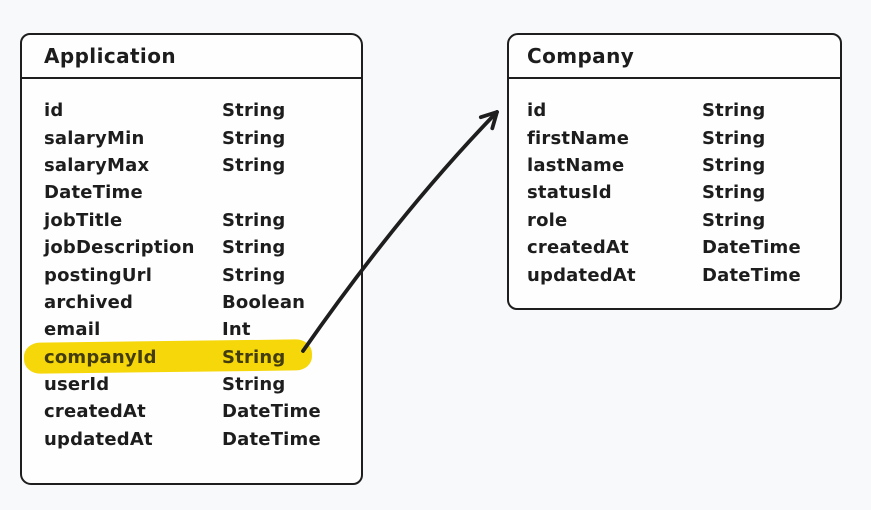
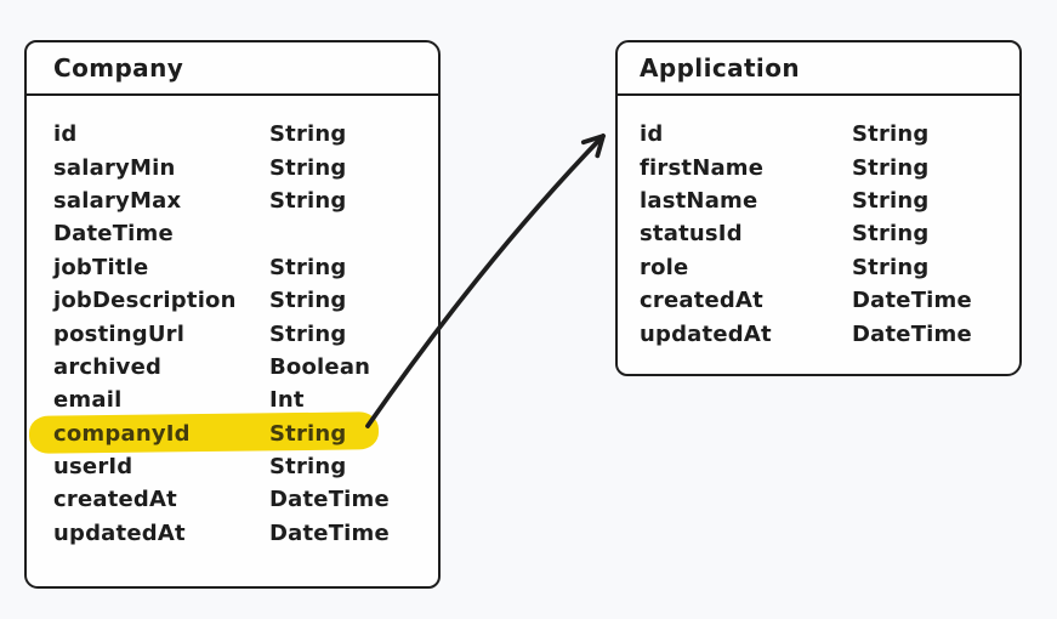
- Application
+ Company
  id
  String
  salaryMin
  String
  salaryMax
  String
  DateTime
  jobTitle
  String
  jobDescription
  String
  postingUrl
  String
  archived
  Boolean
  email
  Int
  companyId
  String
  userId
  String
  createdAt
  DateTime
  updatedAt
  DateTime
- Company
+ Application
  id
  String
  firstName
  String
  lastName
  String
  statusId
  String
  role
  String
  createdAt
  DateTime
  updatedAt
  DateTime
